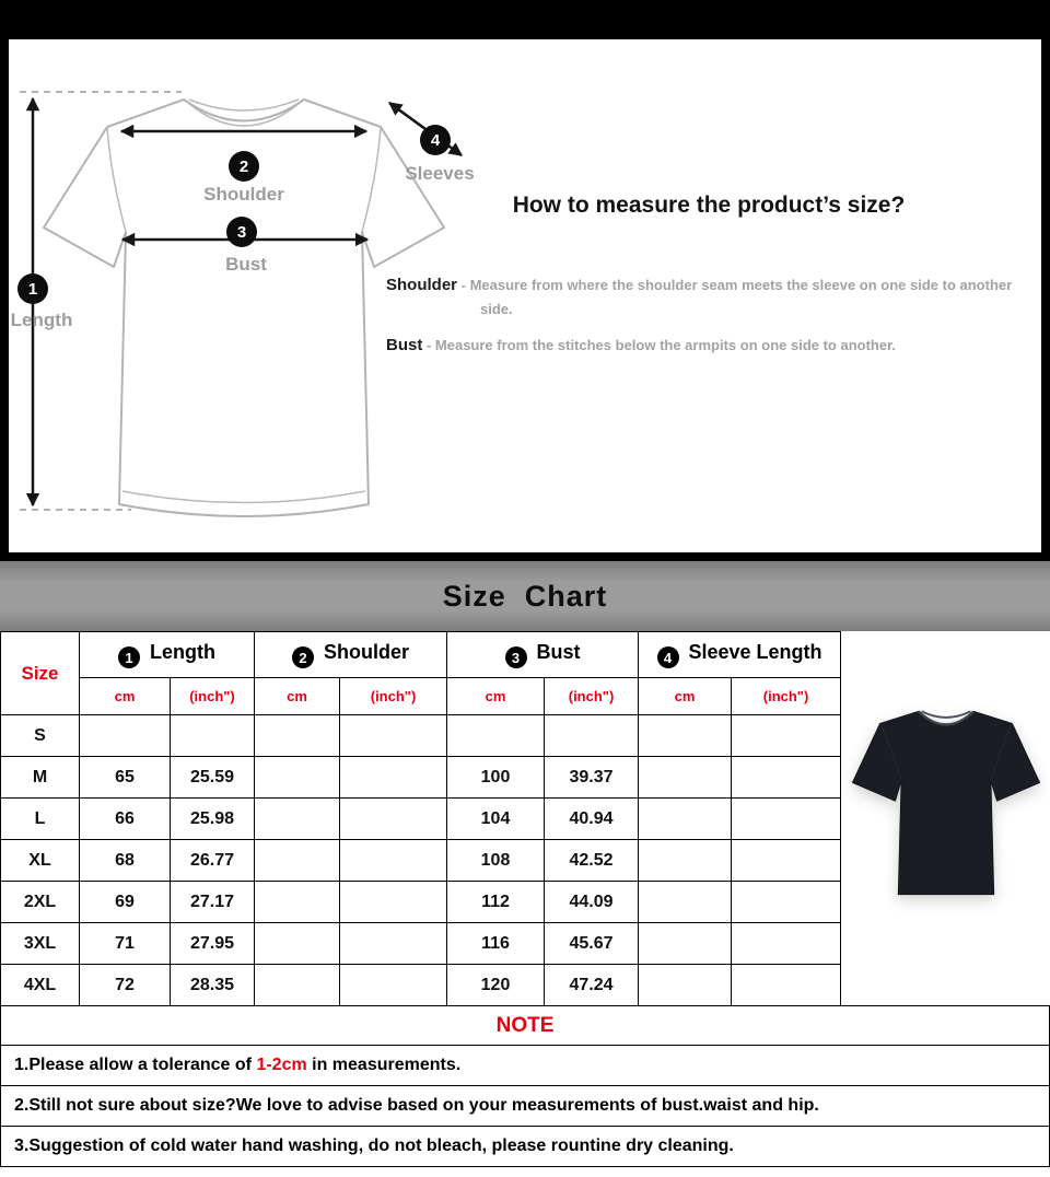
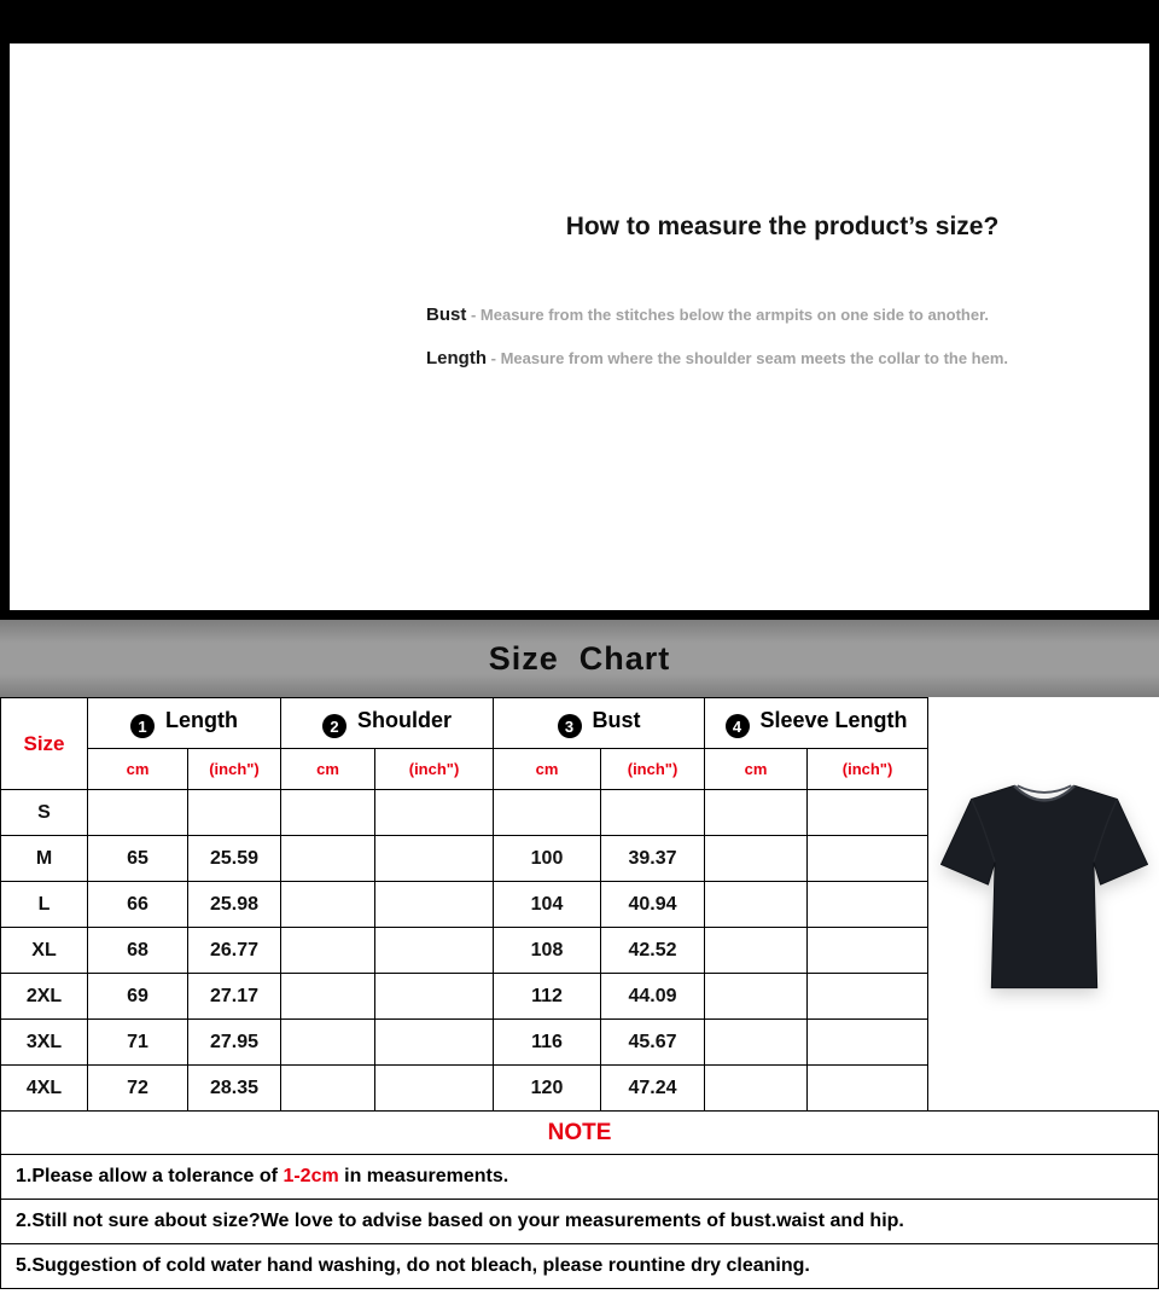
- 1
- 2
- 3
- 4
- Length
- Shoulder
- Bust
- Sleeves
  How to measure the product’s size?
- Shoulder - Measure from where the shoulder seam meets the sleeve on one side to another side.
  Bust - Measure from the stitches below the armpits on one side to another.
+ Length - Measure from where the shoulder seam meets the collar to the hem.
  Size Chart
  Size	1 Length	2 Shoulder	3 Bust	4 Sleeve Length
  cm	(inch")	cm	(inch")	cm	(inch")	cm	(inch")
  S
  M	65	25.59			100	39.37
  L	66	25.98			104	40.94
  XL	68	26.77			108	42.52
  2XL	69	27.17			112	44.09
  3XL	71	27.95			116	45.67
  4XL	72	28.35			120	47.24
  NOTE
  1.Please allow a tolerance of 1-2cm in measurements.
  2.Still not sure about size?We love to advise based on your measurements of bust.waist and hip.
- 3.Suggestion of cold water hand washing, do not bleach, please rountine dry cleaning.
+ 5.Suggestion of cold water hand washing, do not bleach, please rountine dry cleaning.
